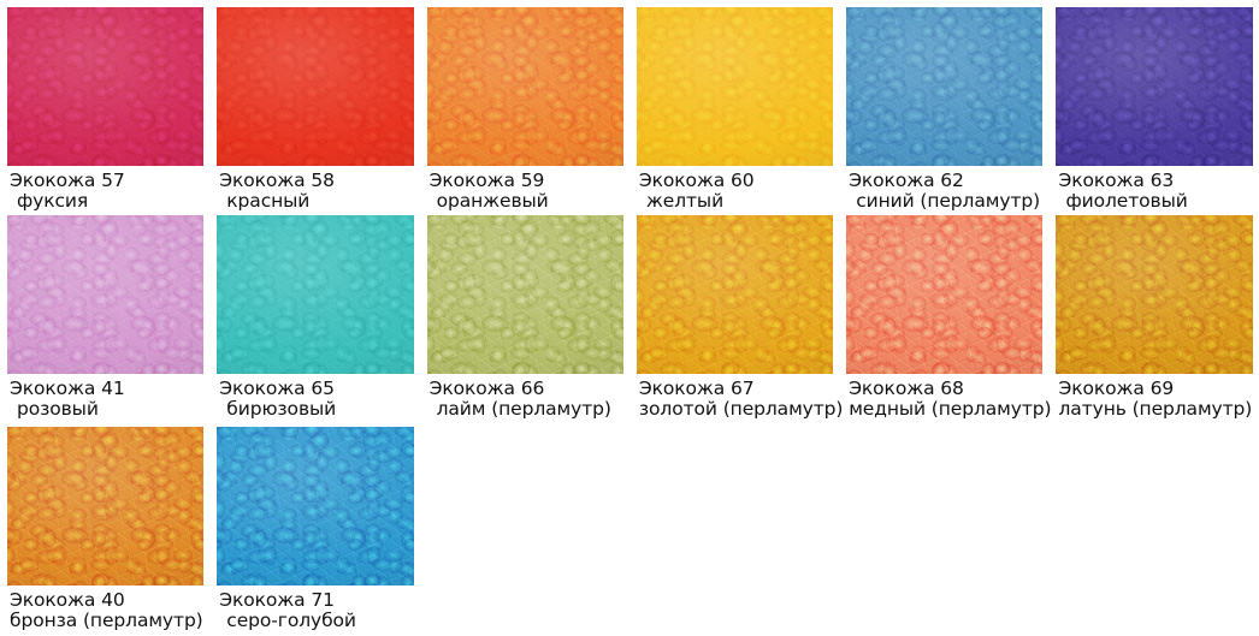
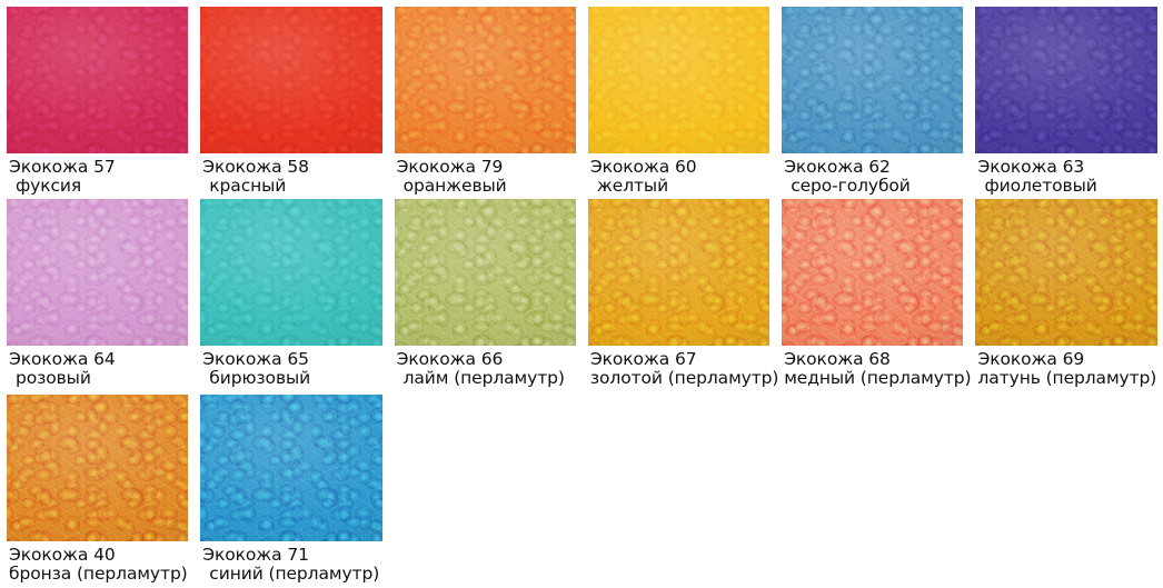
  Экокожа 57
  фуксия
  Экокожа 58
  красный
- Экокожа 59
+ Экокожа 79
  оранжевый
  Экокожа 60
  желтый
  Экокожа 62
- синий (перламутр)
+ серо-голубой
  Экокожа 63
  фиолетовый
- Экокожа 41
+ Экокожа 64
  розовый
  Экокожа 65
  бирюзовый
  Экокожа 66
  лайм (перламутр)
  Экокожа 67
  золотой (перламутр
  Экокожа 68
  медный (перламутр)
  Экокожа 69
  латунь (перламутр)
  Экокожа 40
  бронза (перламутр)
  Экокожа 71
- серо-голубой
+ синий (перламутр)
